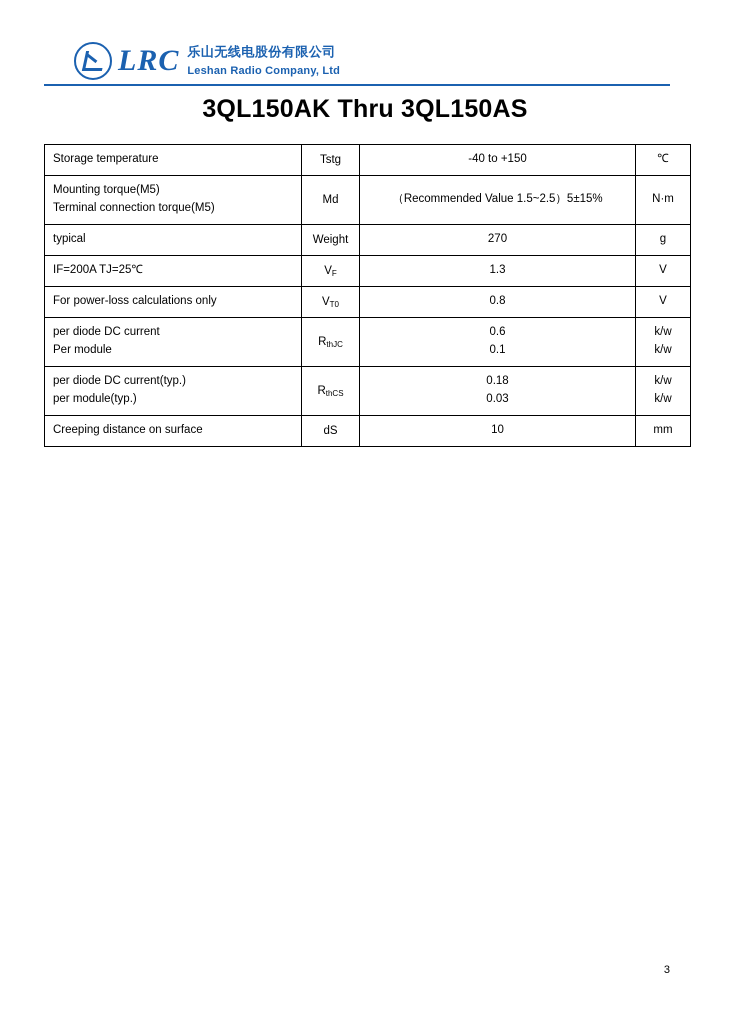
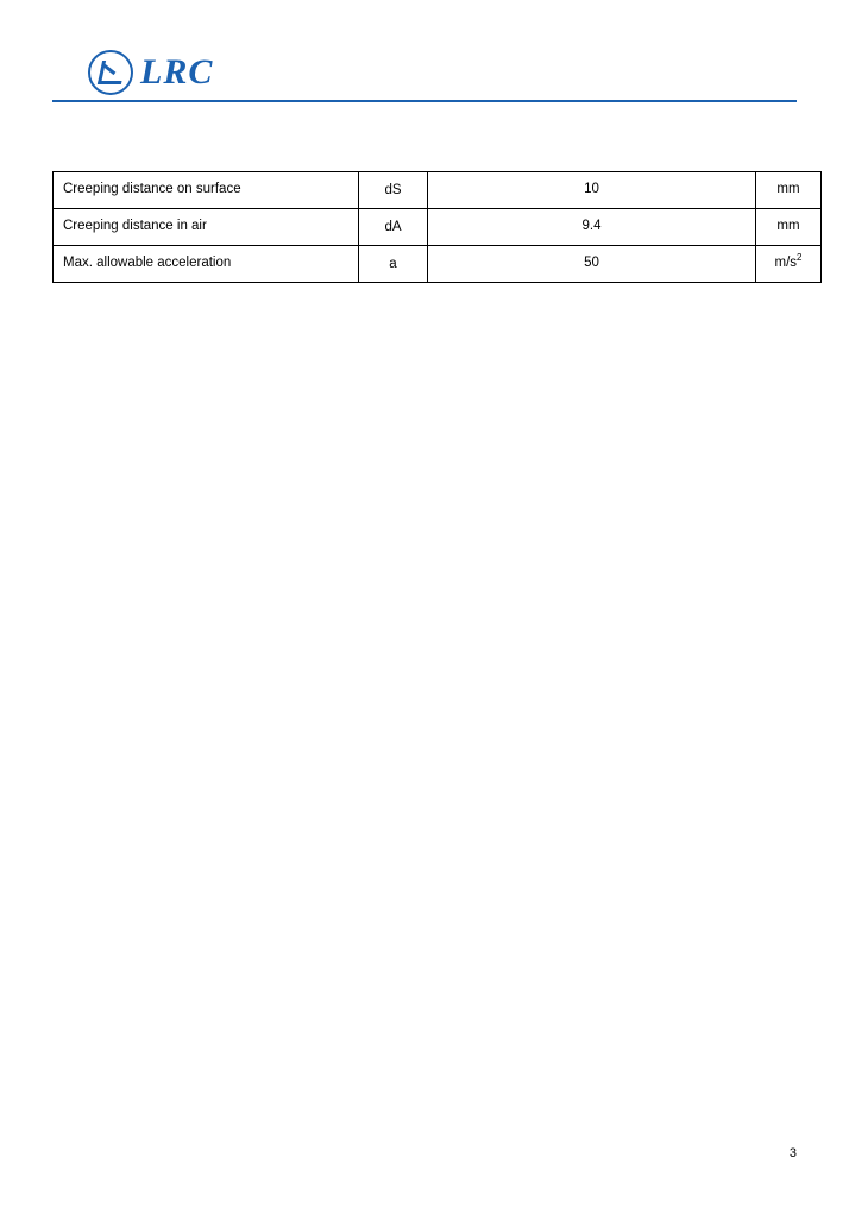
  LRC
- 乐山无线电股份有限公司
- Leshan Radio Company, Ltd
- 3QL150AK Thru 3QL150AS
- Storage temperature	Tstg	-40 to +150	℃
- Mounting torque(M5) Terminal connection torque(M5)	Md	（Recommended Value 1.5~2.5）5±15%	N·m
- typical	Weight	270	g
- IF=200A TJ=25℃	VF	1.3	V
- For power-loss calculations only	VT0	0.8	V
- per diode DC current Per module	RthJC	0.6 0.1	k/w k/w
- per diode DC current(typ.) per module(typ.)	RthCS	0.18 0.03	k/w k/w
  Creeping distance on surface	dS	10	mm
+ Creeping distance in air	dA	9.4	mm
+ Max. allowable acceleration	a	50	m/s2
  3
